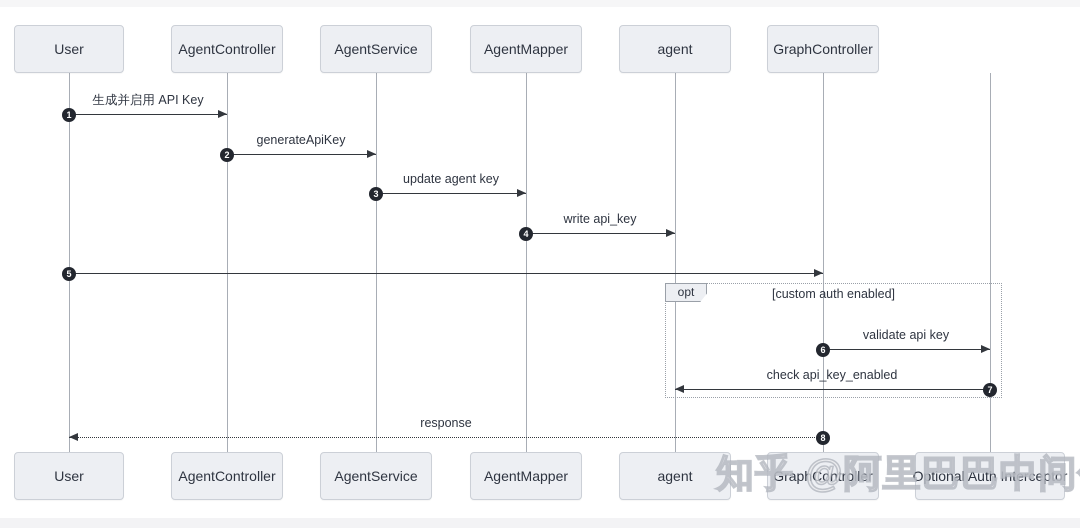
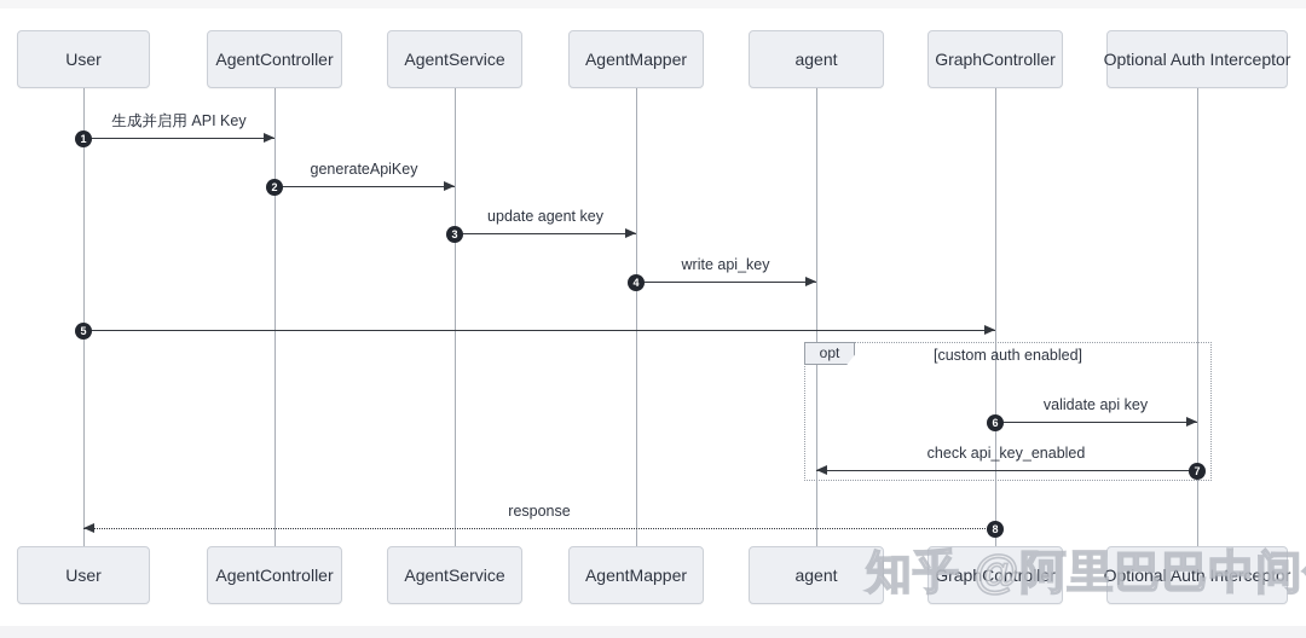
  User
  AgentController
  AgentService
  AgentMapper
  agent
  GraphController
+ Optional Auth Interceptor
  User
  AgentController
  AgentService
  AgentMapper
  agent
  GraphController
  Optional Auth Intercepto
  opt
  [custom auth enabled]
  生成并启用 API Key
  1
  generateApiKey
  2
  update agent key
  3
  write api_key
  4
  5
  validate api key
  6
  check api_key_enabled
  7
  response
  8
  知乎 @阿里巴巴中间
